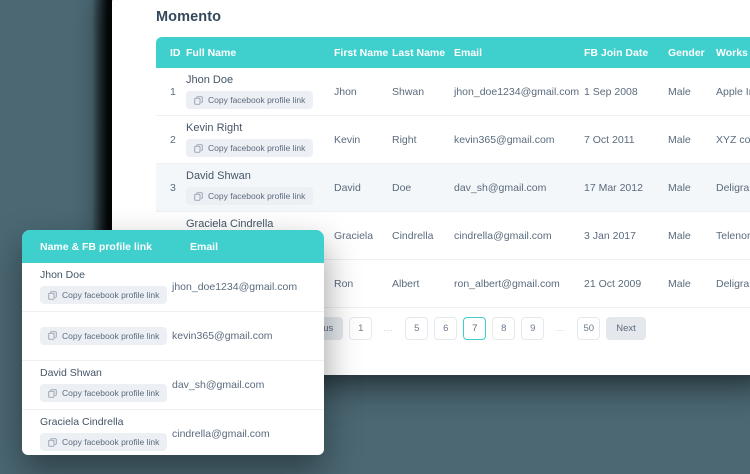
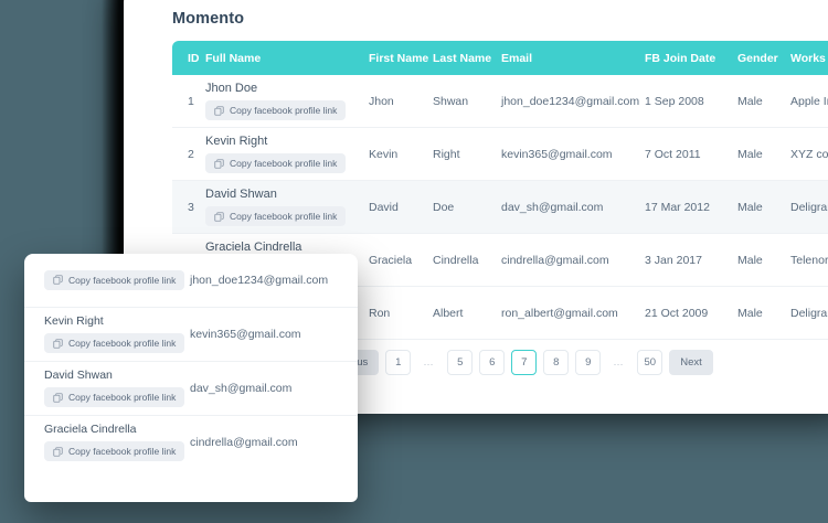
  Momento
  ID	Full Name	First Name	Last Name	Email	FB Join Date	Gender	Works
  1	Jhon Doe Copy facebook profile link	Jhon	Shwan	jhon_doe1234@gmail.com	1 Sep 2008	Male	Apple I
  2	Kevin Right Copy facebook profile link	Kevin	Right	kevin365@gmail.com	7 Oct 2011	Male	XYZ co
  3	David Shwan Copy facebook profile link	David	Doe	dav_sh@gmail.com	17 Mar 2012	Male	Deligra
  	Graciela Cindrella	Graciela	Cindrella	cindrella@gmail.com	3 Jan 2017	Male	Telenor
  1
  …
  5
  6
  7
  8
  9
  …
  50
  Next
- Name & FB profile link
- Email
- Jhon Doe
  Copy facebook profile link
  jhon_doe1234@gmail.com
+ Kevin Right
  Copy facebook profile link
  kevin365@gmail.com
  David Shwan
  Copy facebook profile link
  dav_sh@gmail.com
  Graciela Cindrella
  Copy facebook profile link
  cindrella@gmail.com
